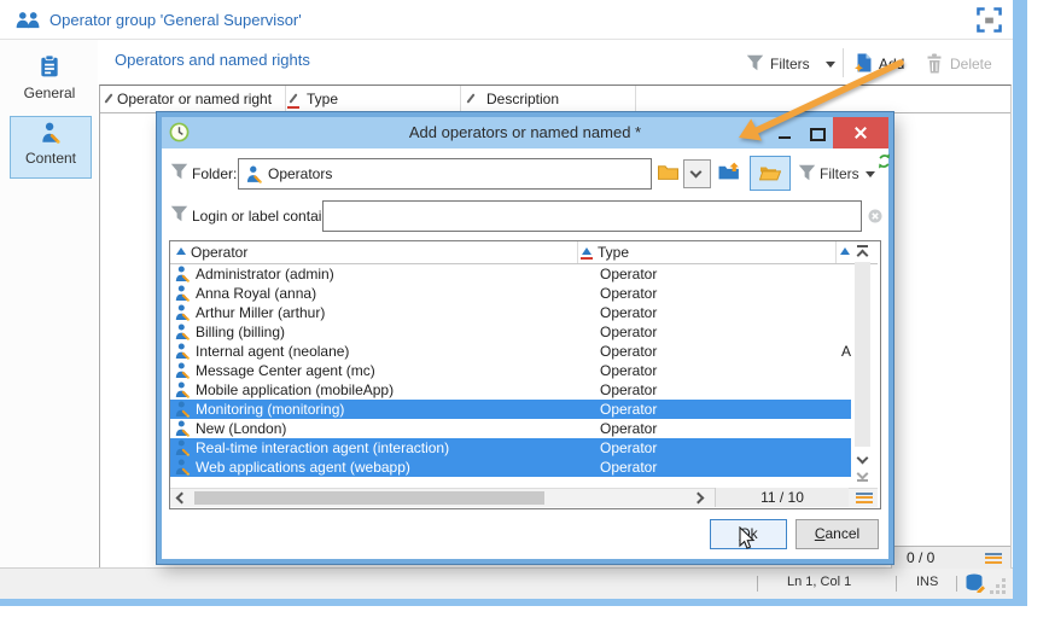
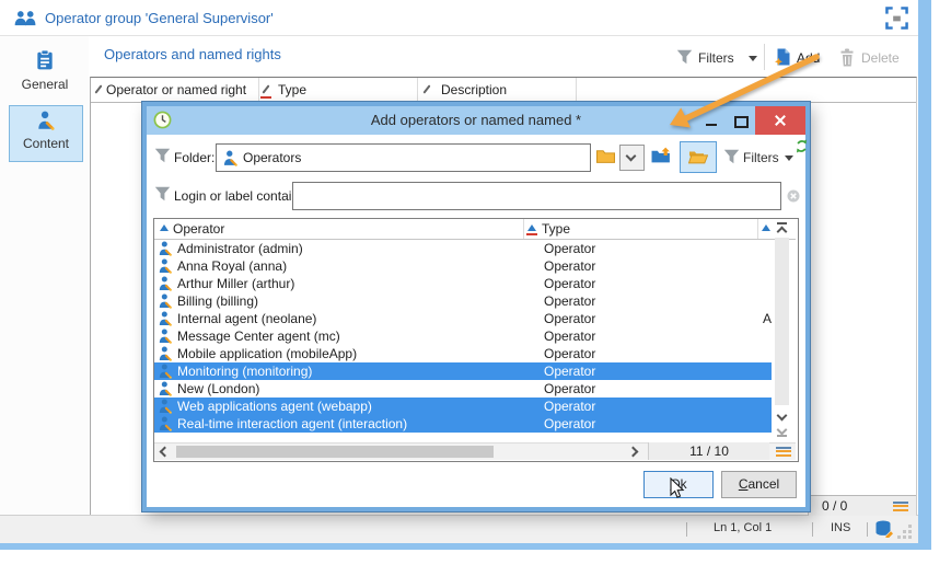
  Operator group 'General Supervisor'
  General
  Content
  Operators and named rights
  Filters
  Delete
  Operator or named right
  Type
  Description
  0 / 0
  Ln 1, Col 1
  INS
  Add operators or named named *
  Folder:
  Operators
  Filters
  Login or label contai
  Operator
  Type
  Administrator (admin)
  Operator
  Anna Royal (anna)
  Operator
  Arthur Miller (arthur)
  Operator
  Billing (billing)
  Operator
  Internal agent (neolane)
  Operator
  A
  Message Center agent (mc)
  Operator
  Mobile application (mobileApp)
  Operator
  Monitoring (monitoring)
  Operator
  New (London)
  Operator
- Real-time interaction agent (interaction)
+ Web applications agent (webapp)
  Operator
- Web applications agent (webapp)
+ Real-time interaction agent (interaction)
  Operator
  11 / 10
  Cancel
